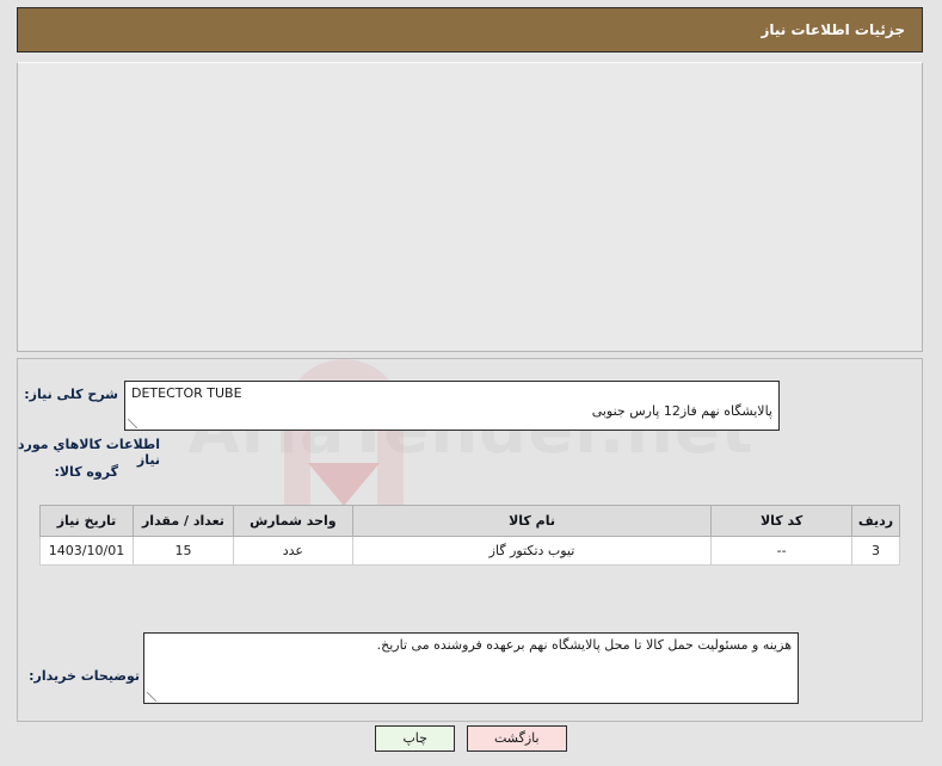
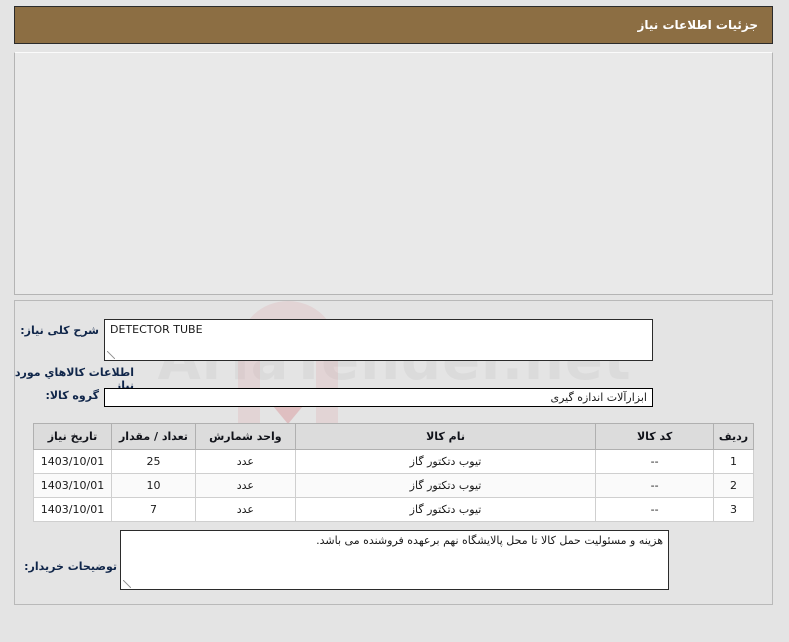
  جزئیات اطلاعات نیاز
  شرح کلی نیاز:
  DETECTOR TUBE
- پالایشگاه نهم فاز12 پارس جنوبی
  اطلاعات کالاهاي مورد نیاز
  گروه کالا:
+ ابزارآلات اندازه گیری
  ردیف	کد کالا	نام کالا	واحد شمارش	تعداد / مقدار	تاریخ نیاز
+ 1	--	تیوب دتکتور گاز	عدد	25	1403/10/01
+ 2	--	تیوب دتکتور گاز	عدد	10	1403/10/01
- 3	--	تیوب دتکتور گاز	عدد	15	1403/10/01
+ 3	--	تیوب دتکتور گاز	عدد	7	1403/10/01
  توضیحات خریدار:
- هزینه و مسئولیت حمل کالا تا محل پالایشگاه نهم برعهده فروشنده می تاریخ.
+ هزینه و مسئولیت حمل کالا تا محل پالایشگاه نهم برعهده فروشنده می باشد.
- بازگشت
- چاپ
